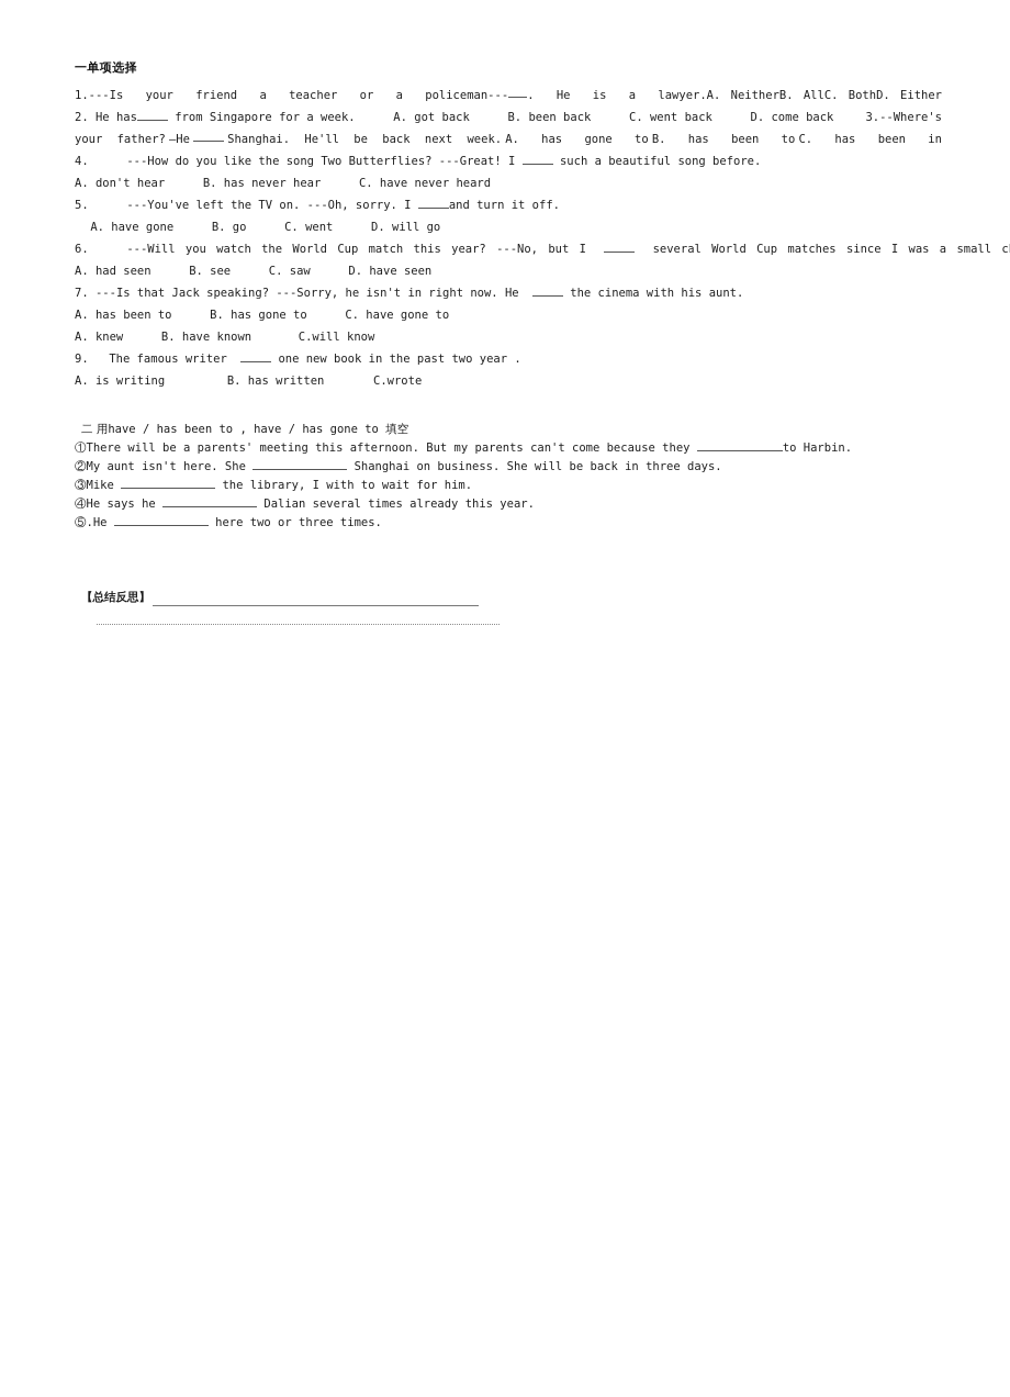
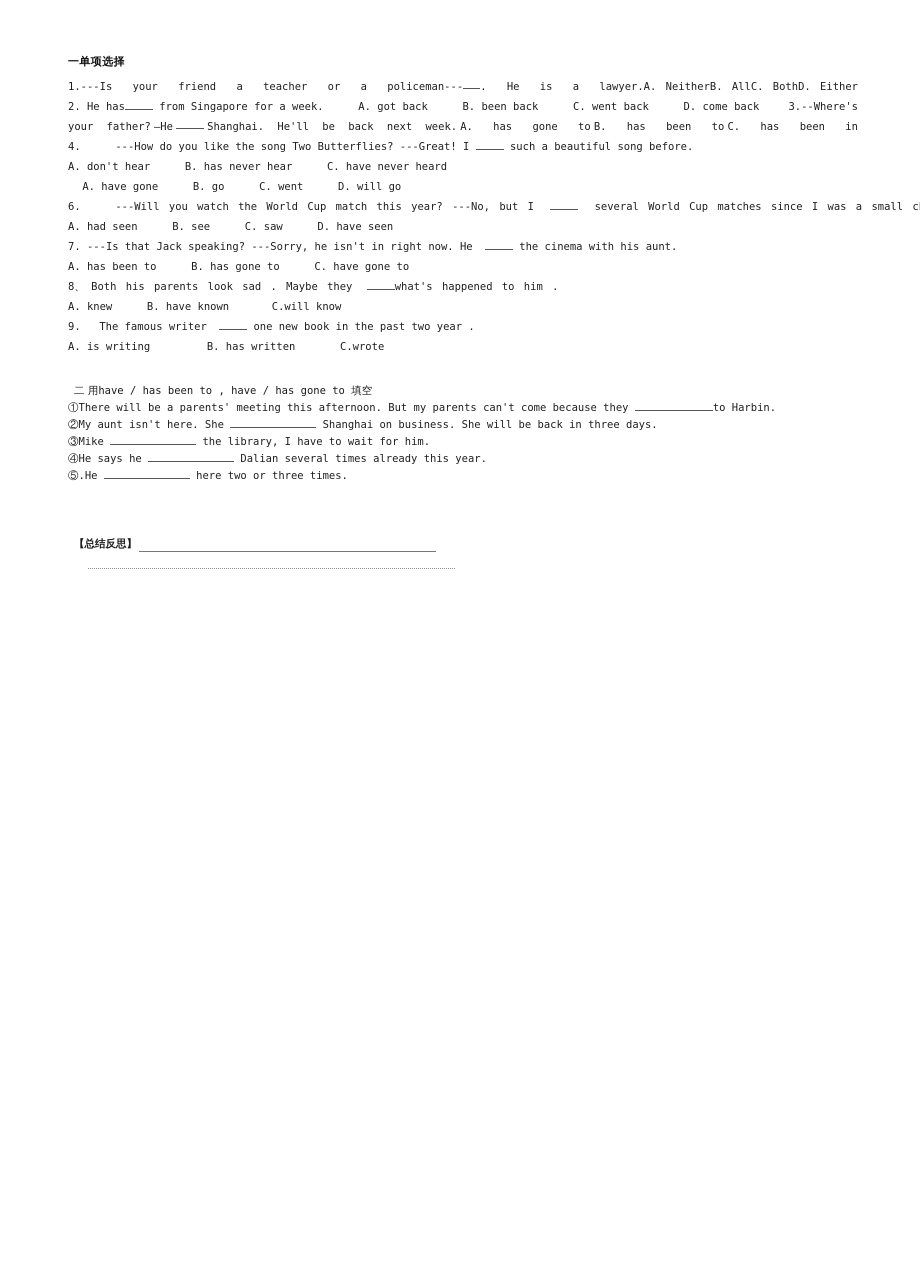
  一单项选择
  1.
  ---Is your friend a teacher or a policeman
  ---
  . He is a lawyer.
  A. Neither
  B. All
  C. Both
  D. Either
  2. He has from Singapore for a week. A. got back B. been back C. went back D. come back
  3.--Where's
  your father?
  —He
  Shanghai. He'll be back next week.
  A. has gone to
  B. has been to
  C. has been in
  4. ---How do you like the song Two Butterflies? ---Great! I such a beautiful song before.
  A. don't hear B. has never hear C. have never heard
- 5. ---You've left the TV on. ---Oh, sorry. I and turn it off.
  A. have gone B. go C. went D. will go
  6. ---Will you watch the World Cup match this year? ---No, but I several World Cup matches since I was a small c
  A. had seen B. see C. saw D. have seen
  7. ---Is that Jack speaking? ---Sorry, he isn't in right now. He the cinema with his aunt.
  A. has been to B. has gone to C. have gone to
+ 8、 Both his parents look sad . Maybe they what's happened to him .
  A. knew B. have known C.will know
  9. The famous writer one new book in the past two year .
  A. is writing B. has written C.wrote
  二 用have / has been to , have / has gone to 填空
  ①There will be a parents' meeting this afternoon. But my parents can't come because they to Harbin.
  ②My aunt isn't here. She Shanghai on business. She will be back in three days.
- ③Mike the library, I with to wait for him.
+ ③Mike the library, I have to wait for him.
  ④He says he Dalian several times already this year.
  ⑤.He here two or three times.
  【总结反思】
